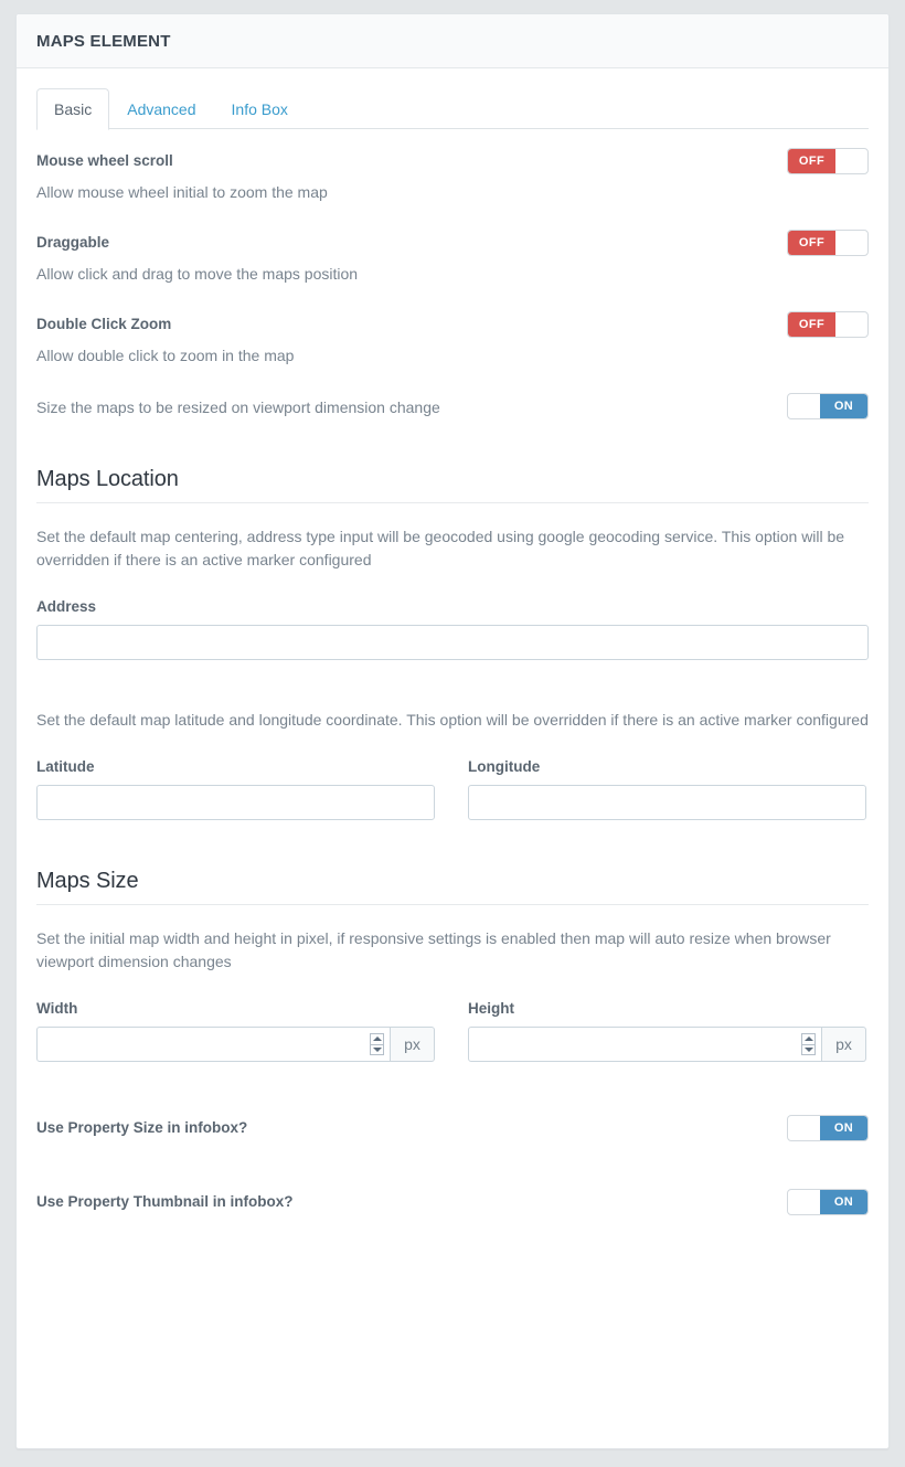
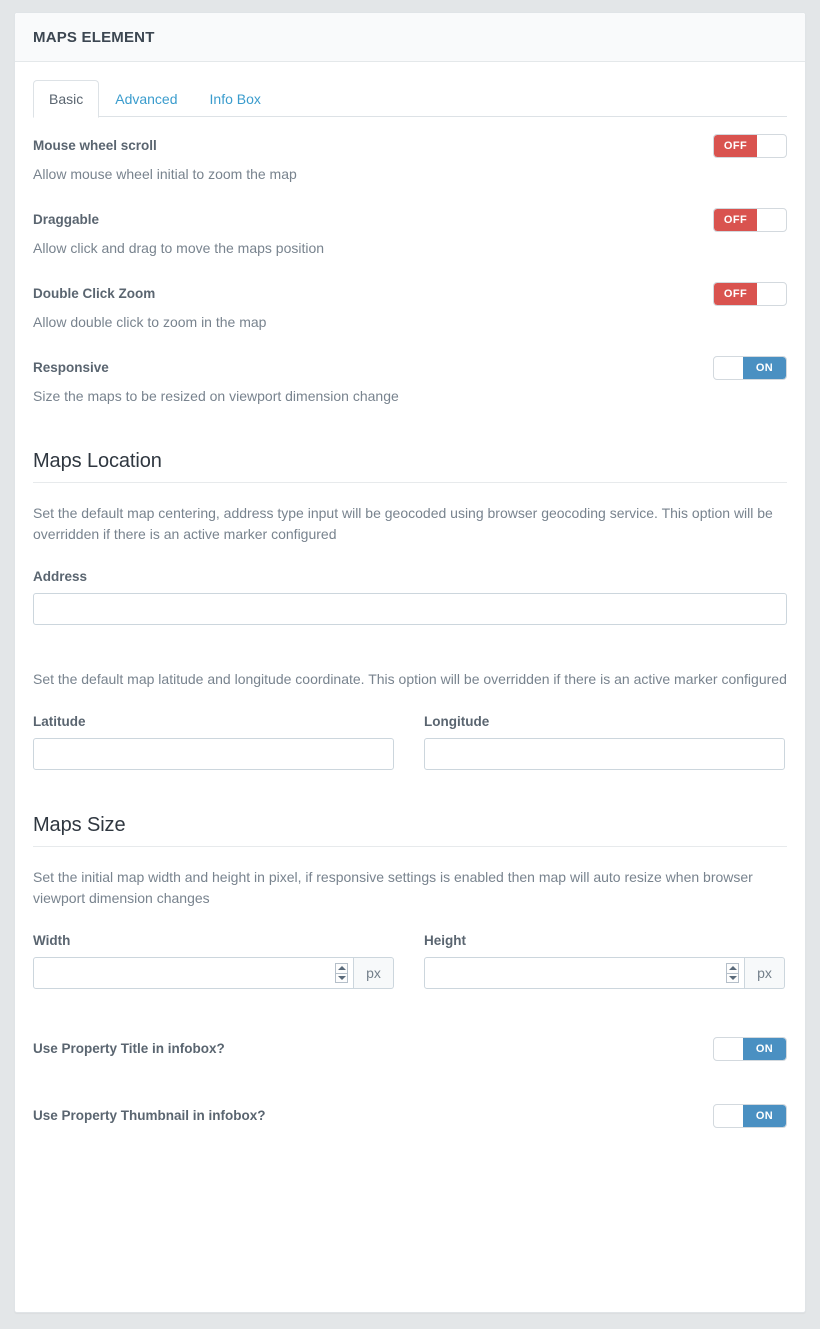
  MAPS ELEMENT
  Basic Advanced Info Box
  Mouse wheel scroll
  Allow mouse wheel initial to zoom the map
  OFF
  Draggable
  Allow click and drag to move the maps position
  OFF
  Double Click Zoom
  Allow double click to zoom in the map
  OFF
+ Responsive
  Size the maps to be resized on viewport dimension change
  ON
  Maps Location
- Set the default map centering, address type input will be geocoded using google geocoding service. This option will be overridden if there is an active marker configured
+ Set the default map centering, address type input will be geocoded using browser geocoding service. This option will be overridden if there is an active marker configured
  Address
  Set the default map latitude and longitude coordinate. This option will be overridden if there is an active marker configured
  Latitude
  Longitude
  Maps Size
  Set the initial map width and height in pixel, if responsive settings is enabled then map will auto resize when browser viewport dimension changes
  Width
  px
  Height
  px
- Use Property Size in infobox?
+ Use Property Title in infobox?
  ON
  Use Property Thumbnail in infobox?
  ON
